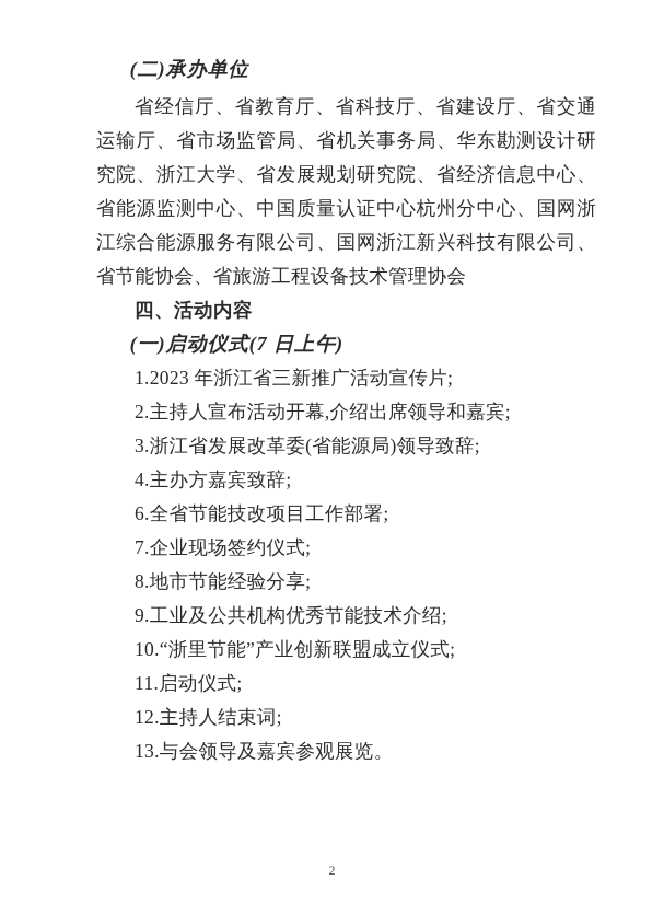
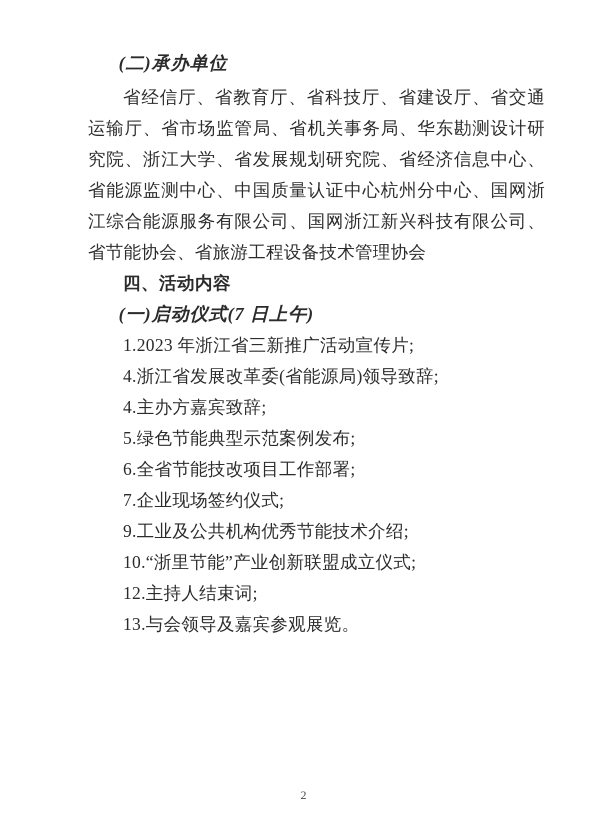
  (二)承办单位
  省经信厅、省教育厅、省科技厅、省建设厅、省交通运输厅、省市场监管局、省机关事务局、华东勘测设计研究院、浙江大学、省发展规划研究院、省经济信息中心、省能源监测中心、中国质量认证中心杭州分中心、国网浙江综合能源服务有限公司、国网浙江新兴科技有限公司、省节能协会、省旅游工程设备技术管理协会
  四、活动内容
  (一)启动仪式(7 日上午)
  1.2023 年浙江省三新推广活动宣传片;
- 2.主持人宣布活动开幕,介绍出席领导和嘉宾;
- 3.浙江省发展改革委(省能源局)领导致辞;
+ 4.浙江省发展改革委(省能源局)领导致辞;
  4.主办方嘉宾致辞;
+ 5.绿色节能典型示范案例发布;
  6.全省节能技改项目工作部署;
  7.企业现场签约仪式;
- 8.地市节能经验分享;
  9.工业及公共机构优秀节能技术介绍;
  10.“浙里节能”产业创新联盟成立仪式;
- 11.启动仪式;
  12.主持人结束词;
  13.与会领导及嘉宾参观展览。
  2
